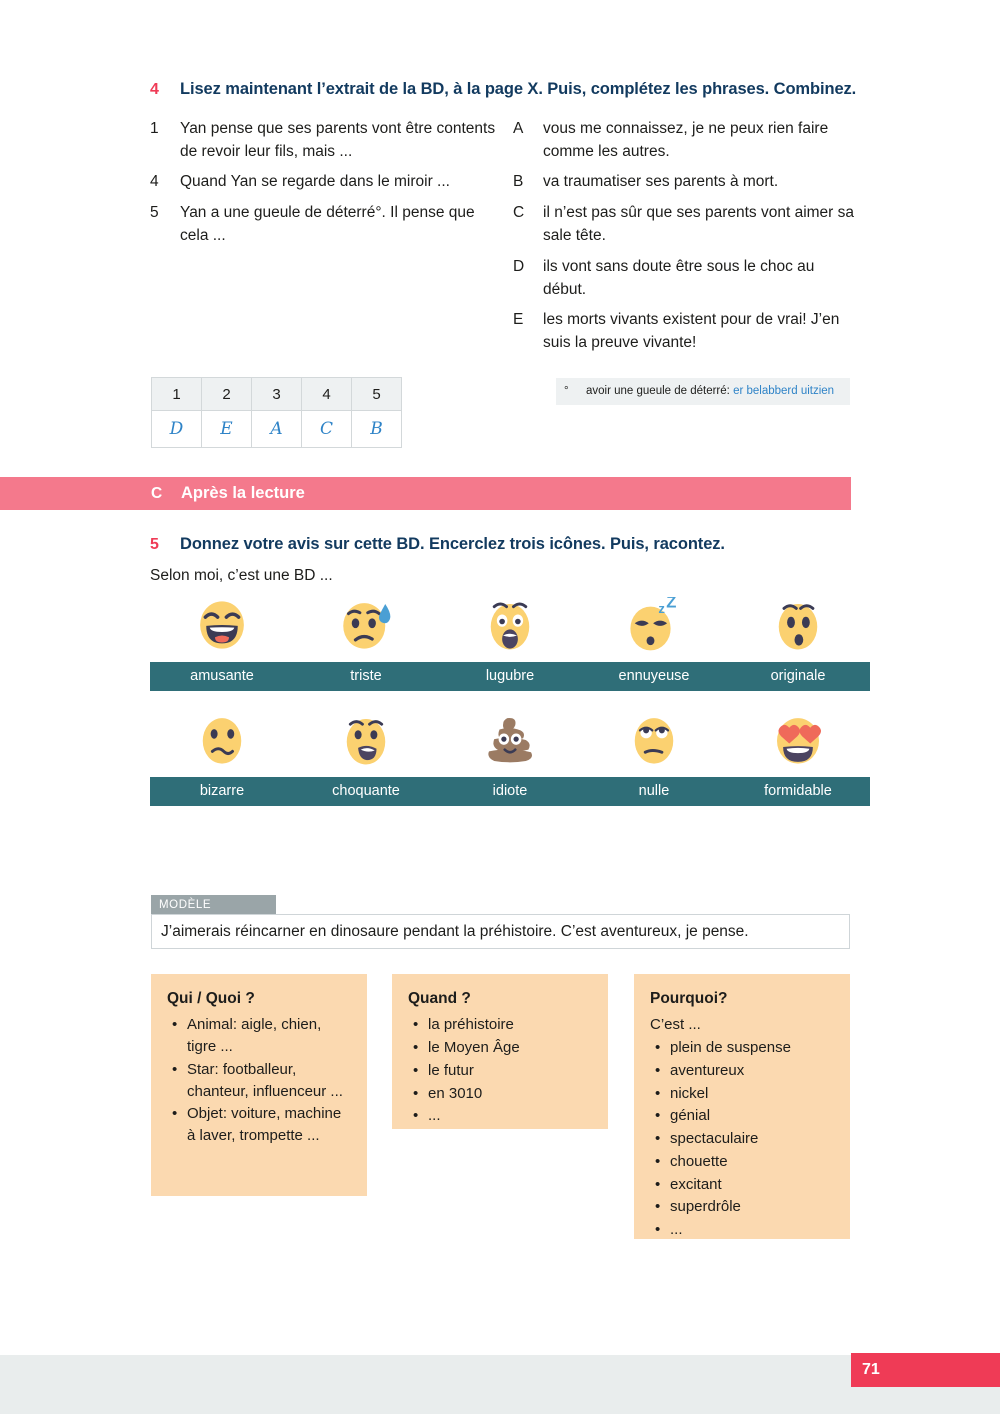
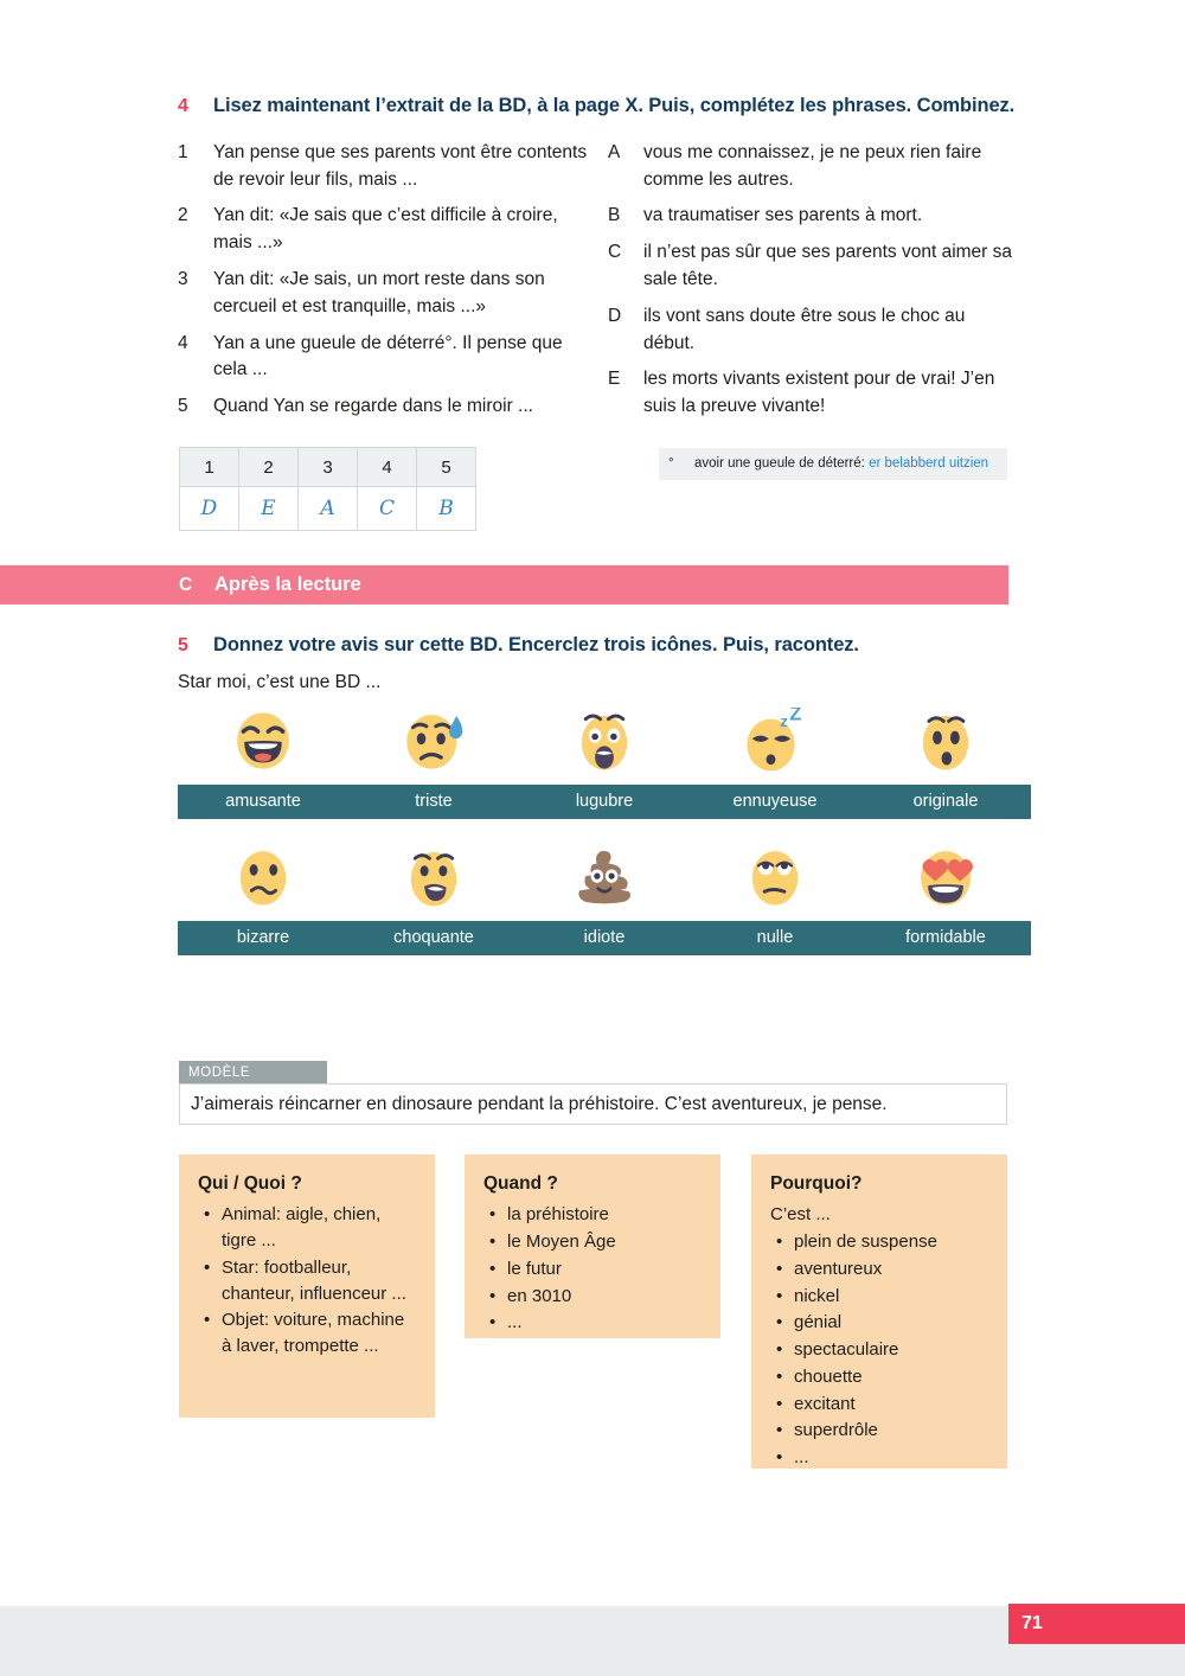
  4
  Lisez maintenant l’extrait de la BD, à la page X. Puis, complétez les phrases. Combinez.
  1
  Yan pense que ses parents vont être contents de revoir leur fils, mais ...
+ 2
+ Yan dit: «Je sais que c’est difficile à croire, mais ...»
+ 3
+ Yan dit: «Je sais, un mort reste dans son cercueil et est tranquille, mais ...»
  4
- Quand Yan se regarde dans le miroir ...
+ Yan a une gueule de déterré°. Il pense que cela ...
  5
- Yan a une gueule de déterré°. Il pense que cela ...
+ Quand Yan se regarde dans le miroir ...
  A
  vous me connaissez, je ne peux rien faire comme les autres.
  B
  va traumatiser ses parents à mort.
  C
  il n’est pas sûr que ses parents vont aimer sa sale tête.
  D
  ils vont sans doute être sous le choc au début.
  E
  les morts vivants existent pour de vrai! J’en suis la preuve vivante!
  1	2	3	4	5
  D	E	A	C	B
  °
  avoir une gueule de déterré: er belabberd uitzien
  C
  Après la lecture
  5
  Donnez votre avis sur cette BD. Encerclez trois icônes. Puis, racontez.
- Selon moi, c’est une BD ...
+ Star moi, c’est une BD ...
  amusante
  triste
  lugubre
  z
  Z
  ennuyeuse
  originale
  bizarre
  choquante
  idiote
  nulle
  formidable
  MODÈLE
  J’aimerais réincarner en dinosaure pendant la préhistoire. C’est aventureux, je pense.
  Qui / Quoi ?
  Animal: aigle, chien, tigre ...
  Star: footballeur, chanteur, influenceur ...
  Objet: voiture, machine à laver, trompette ...
  Quand ?
  la préhistoire
  le Moyen Âge
  le futur
  en 3010
  ...
  Pourquoi?
  C’est ...
  plein de suspense
  aventureux
  nickel
  génial
  spectaculaire
  chouette
  excitant
  superdrôle
  ...
  71
